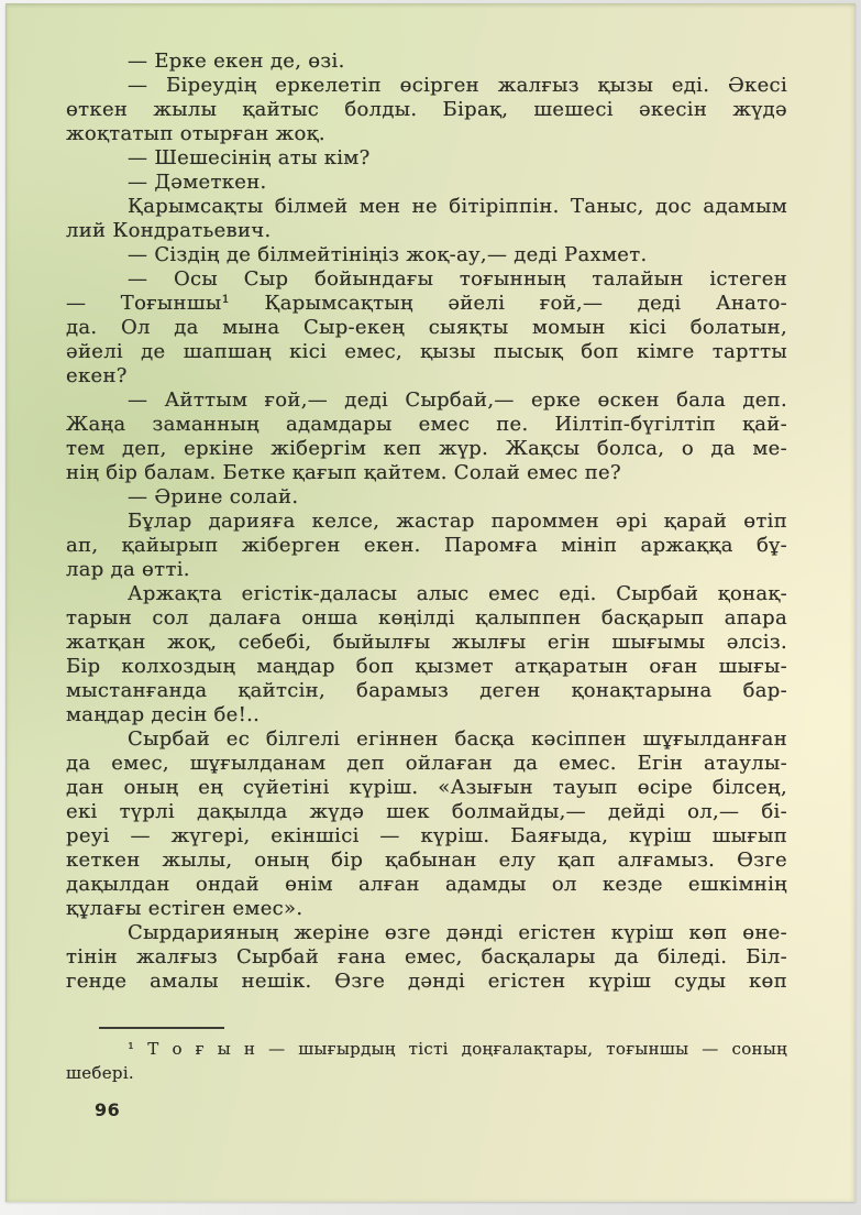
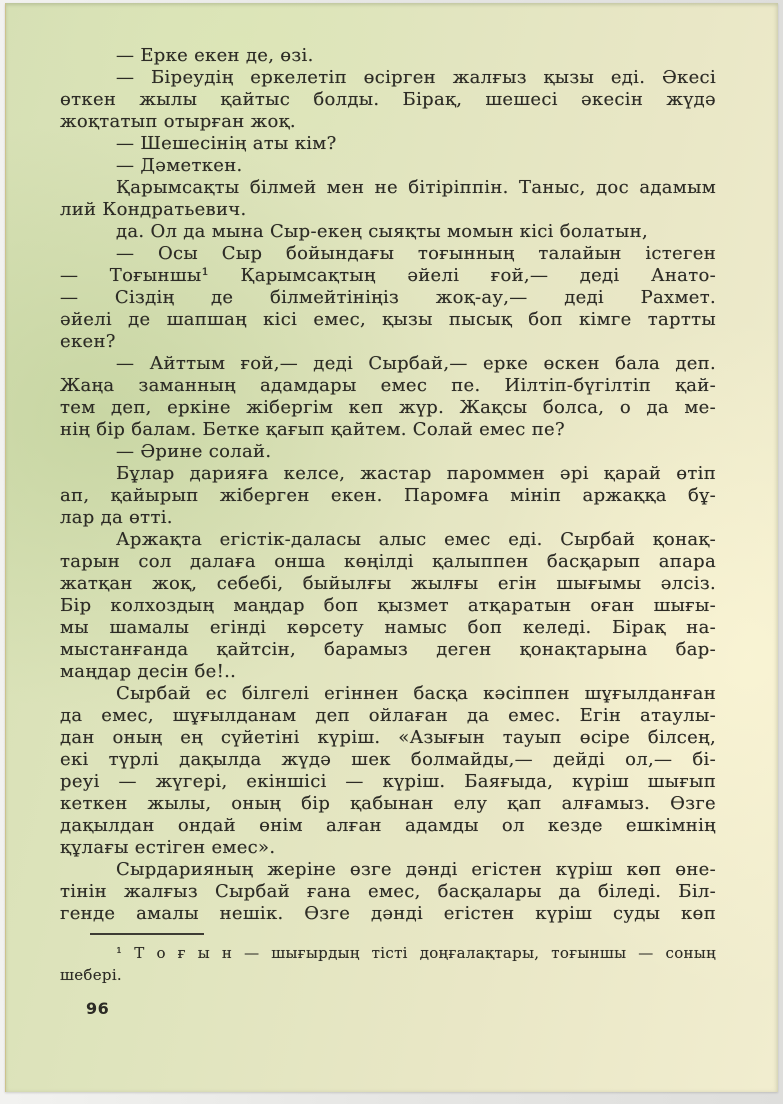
  — Ерке екен де, өзі.
  — Біреудің еркелетіп өсірген жалғыз қызы еді. Әкесі
  өткен жылы қайтыс болды. Бірақ, шешесі әкесін жүдә
  жоқтатып отырған жоқ.
  — Шешесінің аты кім?
  — Дәметкен.
  Қарымсақты білмей мен не бітіріппін. Таныс, дос адамым
  лий Кондратьевич.
- — Сіздің де білмейтініңіз жоқ-ау,— деді Рахмет.
+ да. Ол да мына Сыр-екең сыяқты момын кісі болатын,
  — Осы Сыр бойындағы тоғынның талайын істеген
  — Тоғыншы¹ Қарымсақтың әйелі ғой,— деді Анато-
- да. Ол да мына Сыр-екең сыяқты момын кісі болатын,
+ — Сіздің де білмейтініңіз жоқ-ау,— деді Рахмет.
  әйелі де шапшаң кісі емес, қызы пысық боп кімге тартты
  екен?
  — Айттым ғой,— деді Сырбай,— ерке өскен бала деп.
  Жаңа заманның адамдары емес пе. Иілтіп-бүгілтіп қай-
  тем деп, еркіне жібергім кеп жүр. Жақсы болса, о да ме-
  нің бір балам. Бетке қағып қайтем. Солай емес пе?
  — Әрине солай.
  Бұлар дарияға келсе, жастар пароммен әрі қарай өтіп
  ап, қайырып жіберген екен. Паромға мініп аржаққа бұ-
  лар да өтті.
  Аржақта егістік-даласы алыс емес еді. Сырбай қонақ-
  тарын сол далаға онша көңілді қалыппен басқарып апара
  жатқан жоқ, себебі, быйылғы жылғы егін шығымы әлсіз.
  Бір колхоздың маңдар боп қызмет атқаратын оған шығы-
+ мы шамалы егінді көрсету намыс боп келеді. Бірақ на-
  мыстанғанда қайтсін, барамыз деген қонақтарына бар-
  маңдар десін бе!..
  Сырбай ес білгелі егіннен басқа кәсіппен шұғылданған
  да емес, шұғылданам деп ойлаған да емес. Егін атаулы-
  дан оның ең сүйетіні күріш. «Азығын тауып өсіре білсең,
  екі түрлі дақылда жүдә шек болмайды,— дейді ол,— бі-
  реуі — жүгері, екіншісі — күріш. Баяғыда, күріш шығып
  кеткен жылы, оның бір қабынан елу қап алғамыз. Өзге
  дақылдан ондай өнім алған адамды ол кезде ешкімнің
  құлағы естіген емес».
  Сырдарияның жеріне өзге дәнді егістен күріш көп өне-
  тінін жалғыз Сырбай ғана емес, басқалары да біледі. Біл-
  генде амалы нешік. Өзге дәнді егістен күріш суды көп
  ¹ Т о ғ ы н — шығырдың тісті доңғалақтары, тоғыншы — соның
  шебері.
  96
